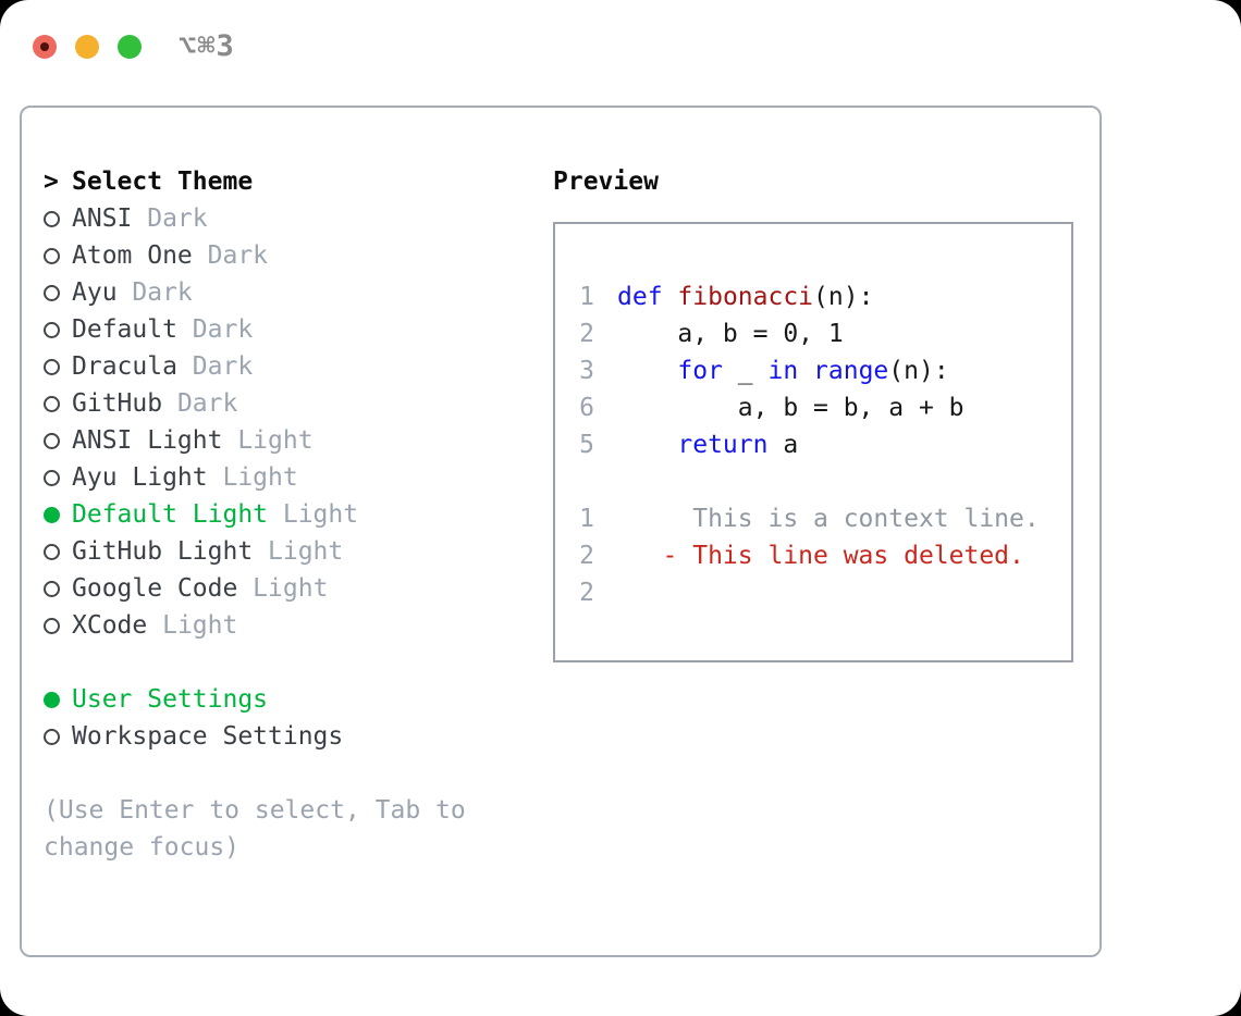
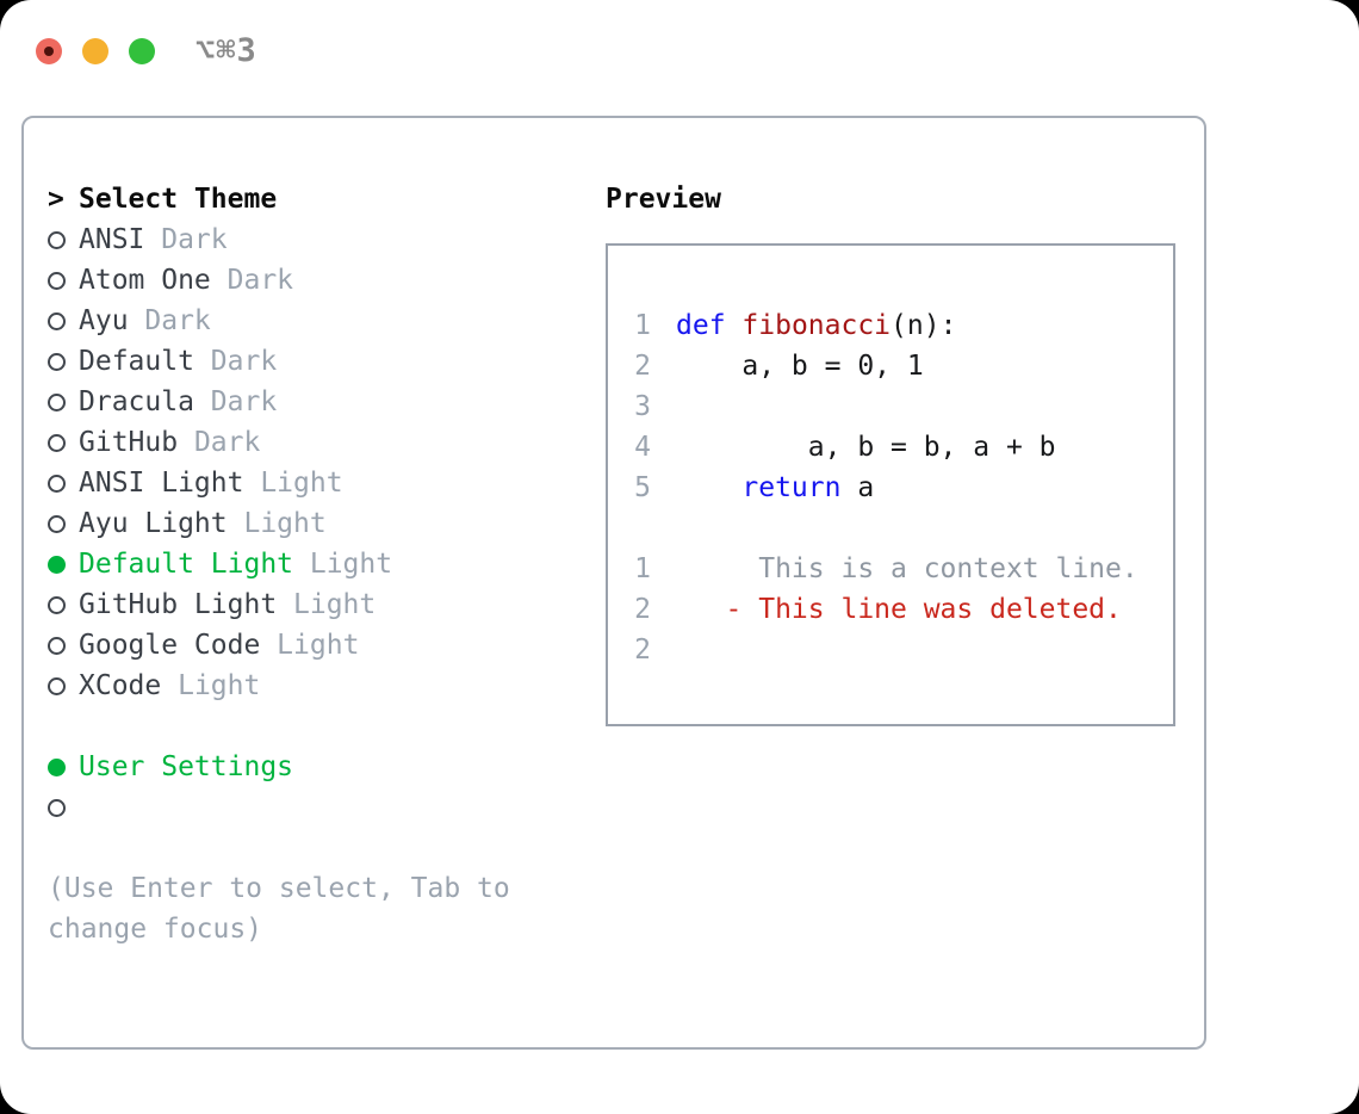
  ⌥⌘3
  >
  Select Theme
  ANSI
  Dark
  Atom One
  Dark
  Ayu
  Dark
  Default
  Dark
  Dracula
  Dark
  GitHub
  Dark
  ANSI Light
  Light
  Ayu Light
  Light
  Default Light
  Light
  GitHub Light
  Light
  Google Code
  Light
  XCode
  Light
  User Settings
- Workspace Settings
  (Use Enter to select, Tab to change focus)
  Preview
  1
  def fibonacci(n):
  2
  a, b = 0, 1
  3
- for _ in range(n):
- 6
+ 4
  a, b = b, a + b
  5
  return a
  1
  This is a context line.
  2
  - This line was deleted.
  2
